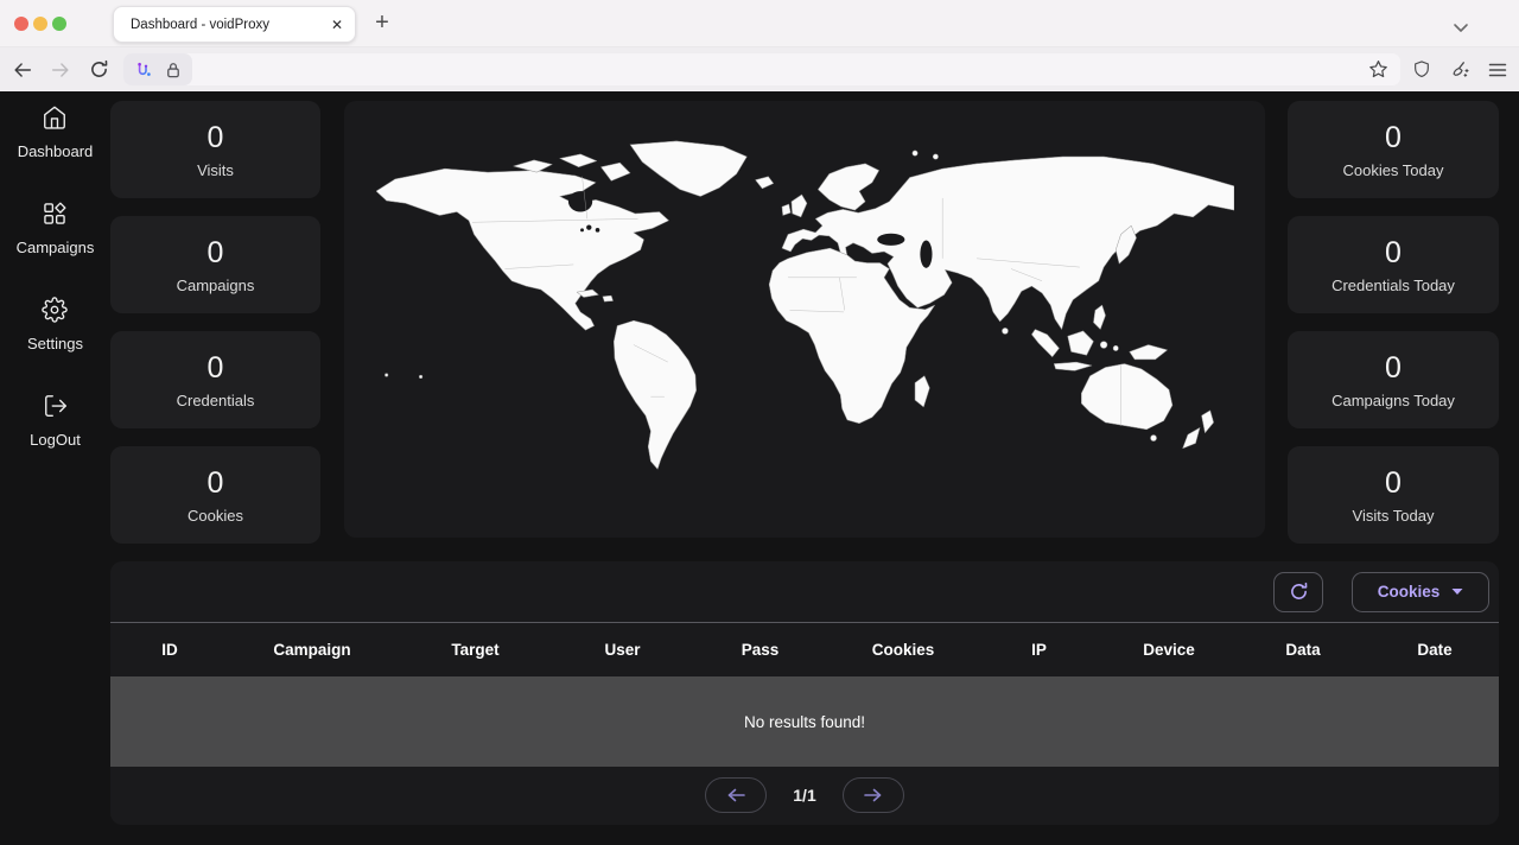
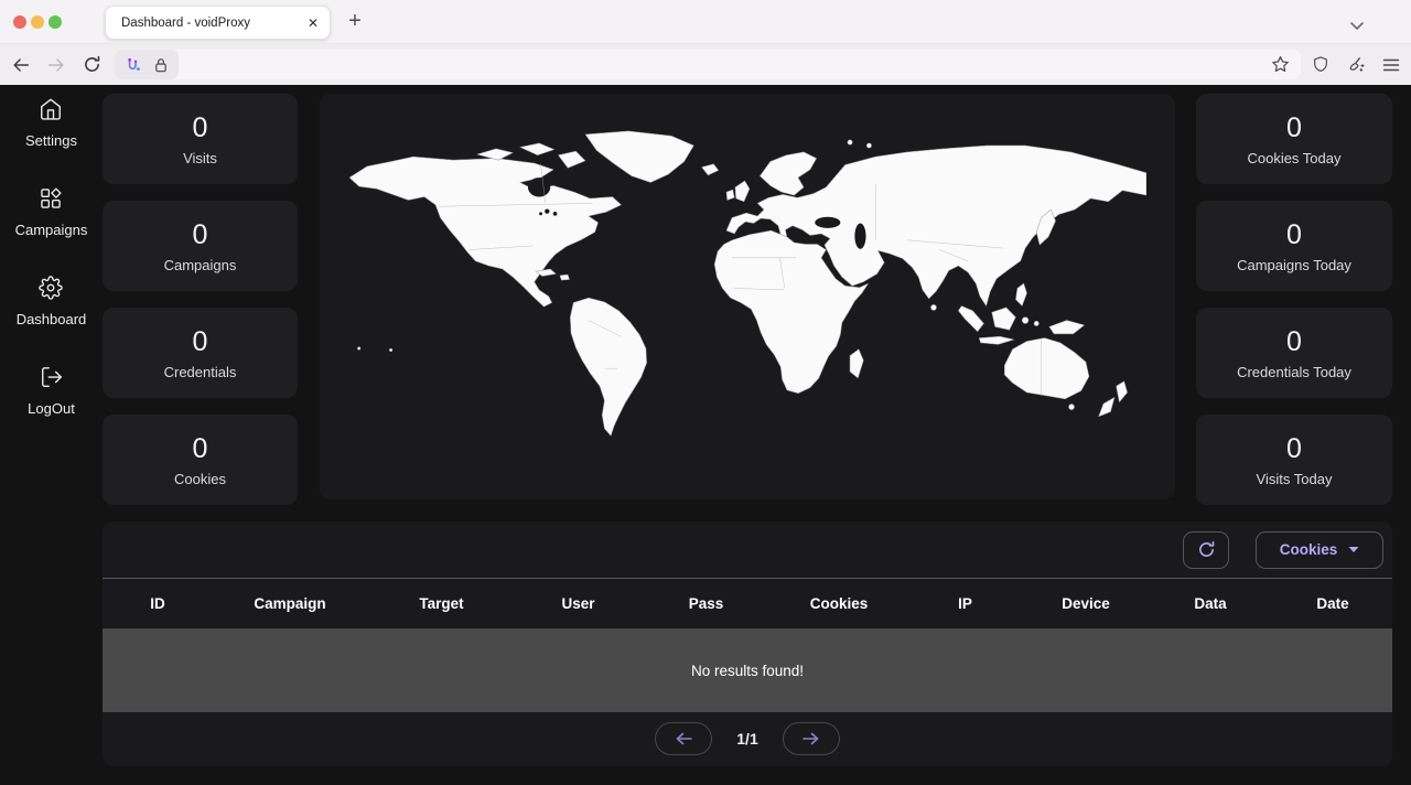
  Dashboard - voidProxy
  ✕
  +
- Dashboard
+ Settings
  Campaigns
- Settings
+ Dashboard
  LogOut
  0
  Visits
  0
  Campaigns
  0
  Credentials
  0
  Cookies
  0
  Cookies Today
  0
- Credentials Today
+ Campaigns Today
  0
- Campaigns Today
+ Credentials Today
  0
  Visits Today
  Cookies
  ID
  Campaign
  Target
  User
  Pass
  Cookies
  IP
  Device
  Data
  Date
  No results found!
  1/1
